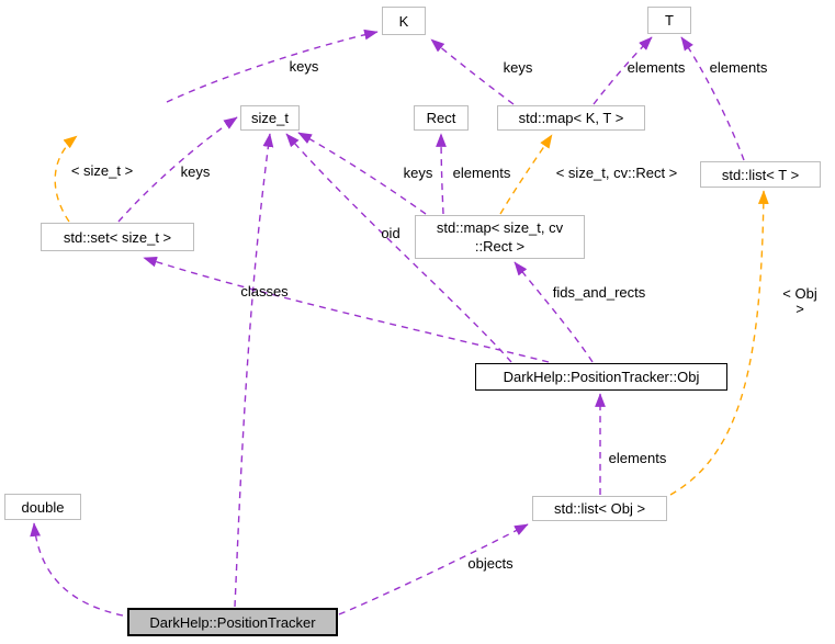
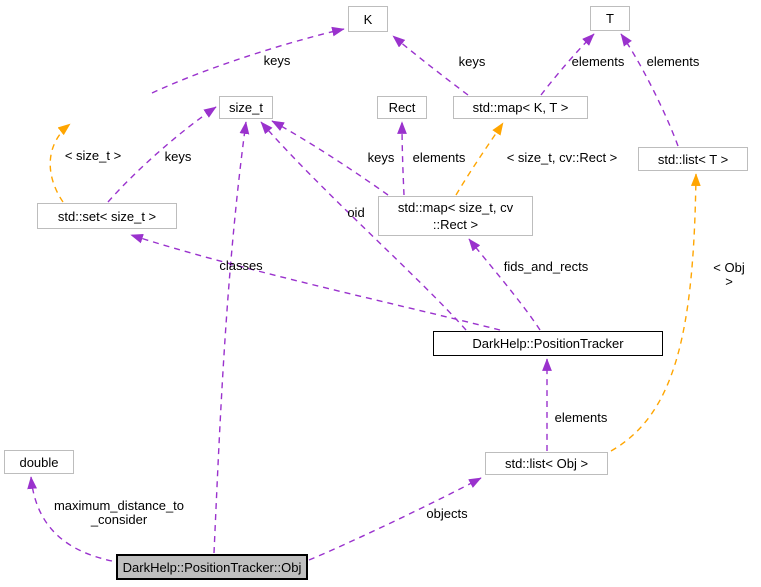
  K
  T
  size_t
  Rect
  std::map< K, T >
  std::list< T >
  std::set< size_t >
  std::map< size_t, cv
  ::Rect >
- DarkHelp::PositionTracker::Obj
+ DarkHelp::PositionTracker
  std::list< Obj >
  double
- DarkHelp::PositionTracker
+ DarkHelp::PositionTracker::Obj
  keys
  keys
  elements
  elements
  < size_t >
  keys
  keys
  elements
  < size_t, cv::Rect >
  oid
  classes
  fids_and_rects
  < Obj >
  elements
+ maximum_distance_to
+ _consider
  objects
